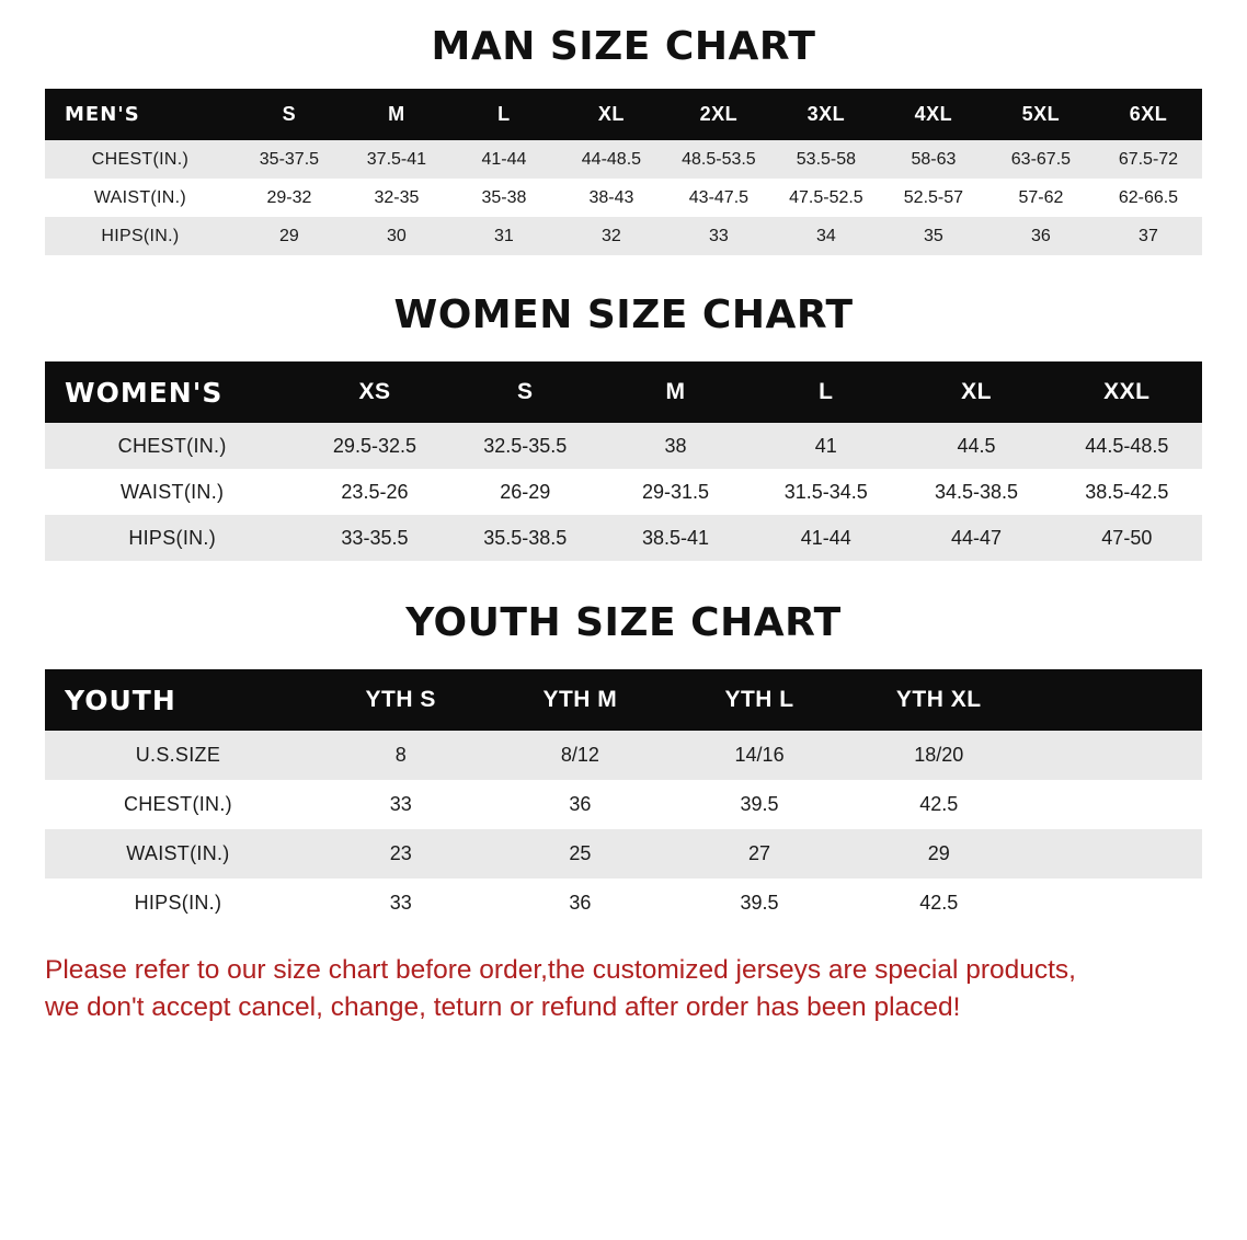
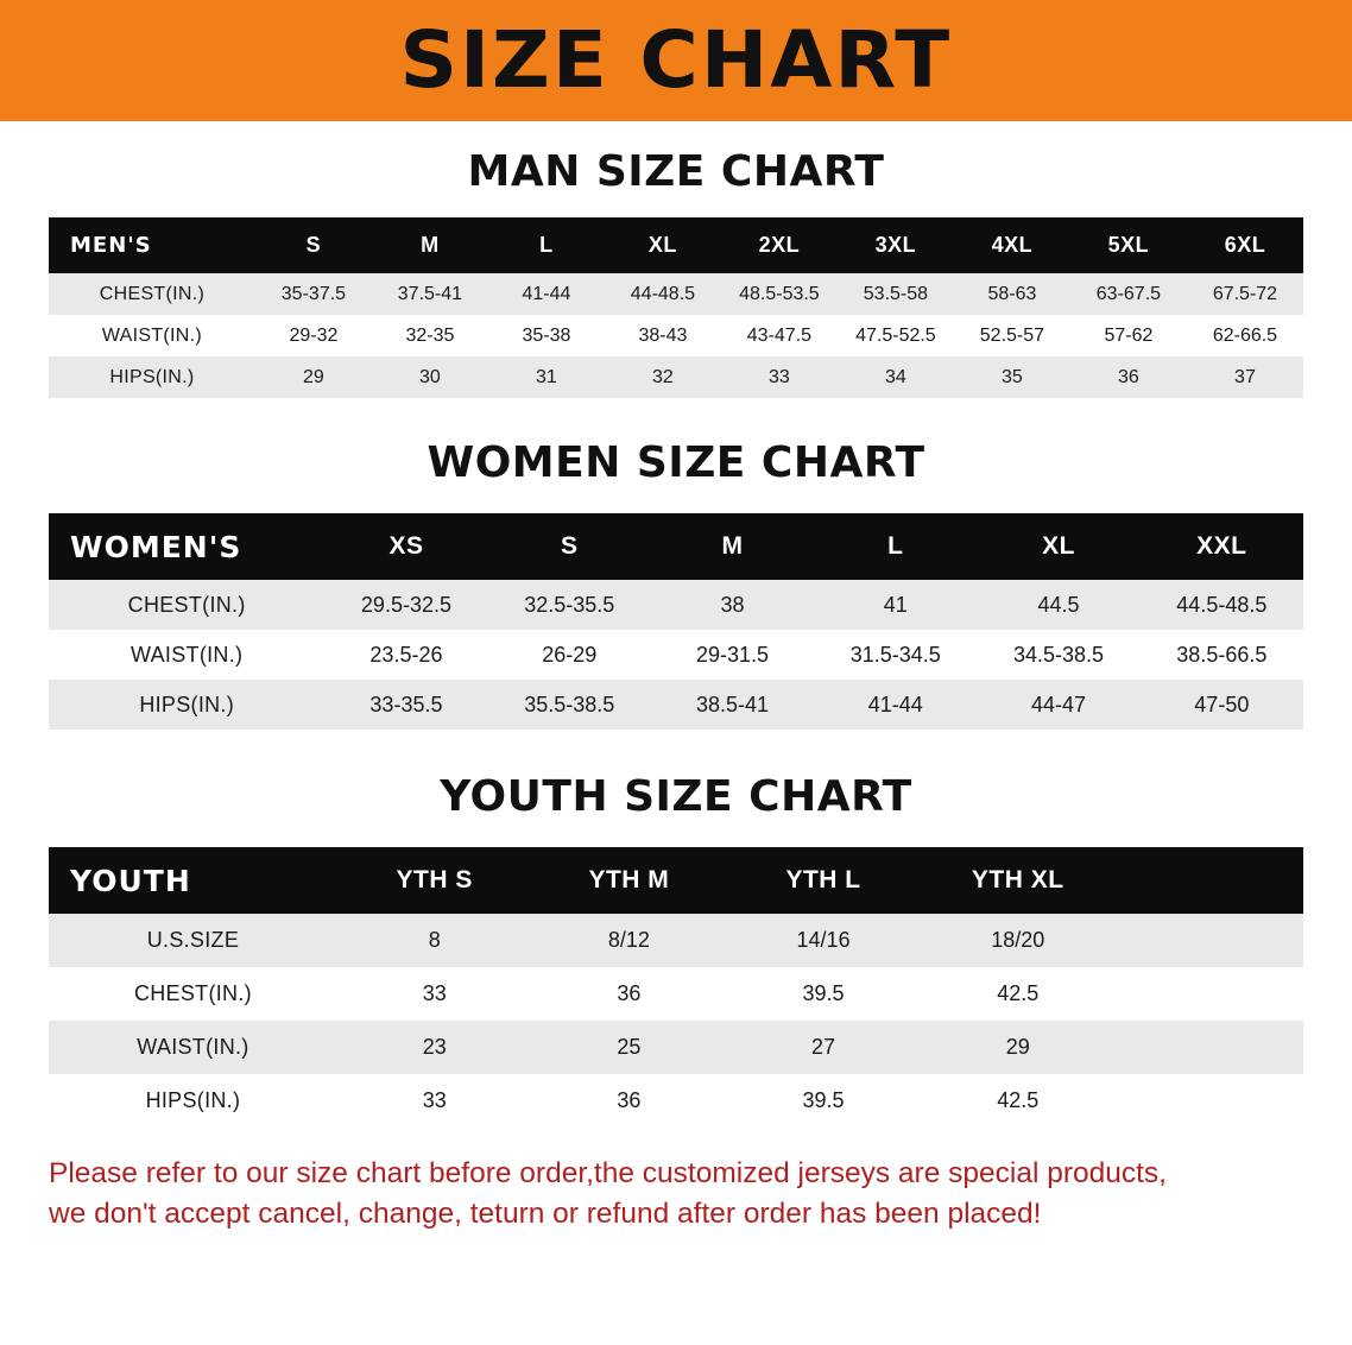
+ SIZE CHART
  MAN SIZE CHART
  MEN'S	S	M	L	XL	2XL	3XL	4XL	5XL	6XL
  CHEST(IN.)	35-37.5	37.5-41	41-44	44-48.5	48.5-53.5	53.5-58	58-63	63-67.5	67.5-72
  WAIST(IN.)	29-32	32-35	35-38	38-43	43-47.5	47.5-52.5	52.5-57	57-62	62-66.5
  HIPS(IN.)	29	30	31	32	33	34	35	36	37
  WOMEN SIZE CHART
  WOMEN'S	XS	S	M	L	XL	XXL
  CHEST(IN.)	29.5-32.5	32.5-35.5	38	41	44.5	44.5-48.5
- WAIST(IN.)	23.5-26	26-29	29-31.5	31.5-34.5	34.5-38.5	38.5-42.5
+ WAIST(IN.)	23.5-26	26-29	29-31.5	31.5-34.5	34.5-38.5	38.5-66.5
  HIPS(IN.)	33-35.5	35.5-38.5	38.5-41	41-44	44-47	47-50
  YOUTH SIZE CHART
  YOUTH	YTH S	YTH M	YTH L	YTH XL
  U.S.SIZE	8	8/12	14/16	18/20
  CHEST(IN.)	33	36	39.5	42.5
  WAIST(IN.)	23	25	27	29
  HIPS(IN.)	33	36	39.5	42.5
  Please refer to our size chart before order,the customized jerseys are special products,
  we don't accept cancel, change, teturn or refund after order has been placed!
